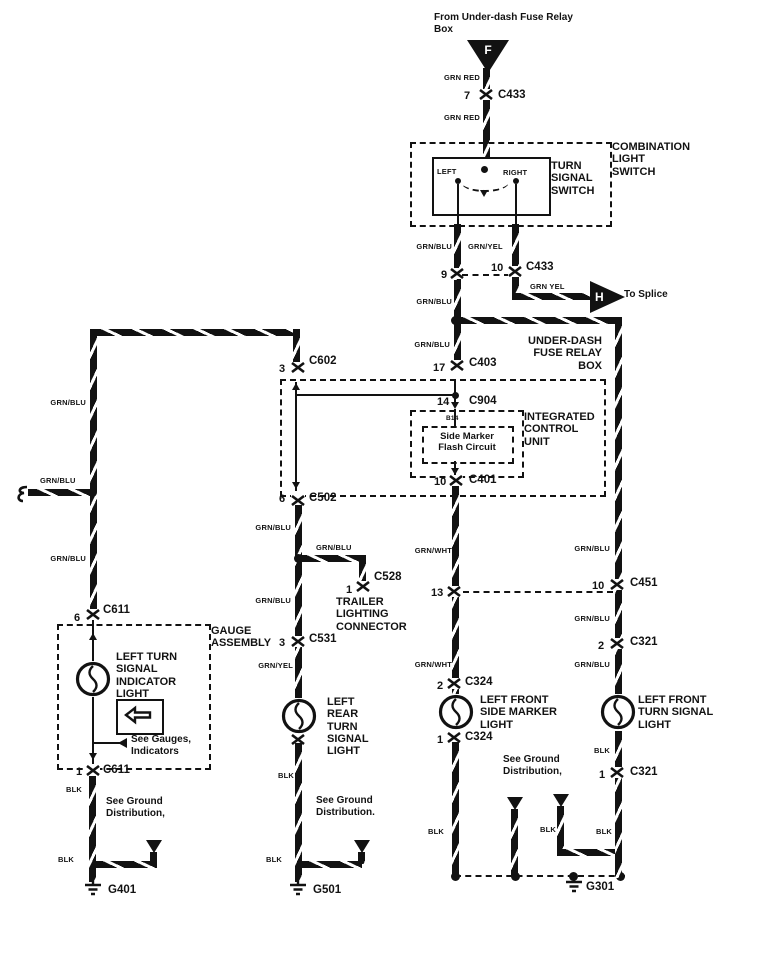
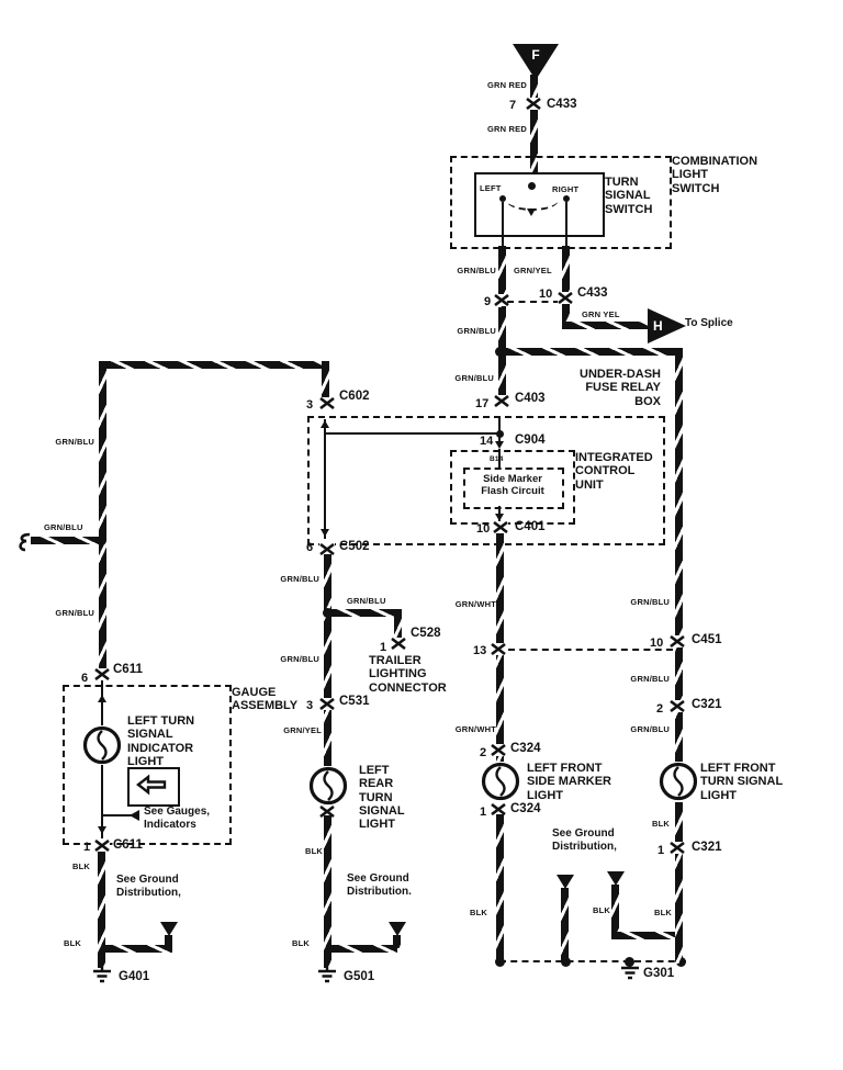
- From Under-dash Fuse Relay
- Box
  F
  GRN RED
  7
  C433
  GRN RED
  COMBINATION
  LIGHT
  SWITCH
  TURN
  SIGNAL
  SWITCH
  LEFT
  RIGHT
  GRN/BLU
  GRN/YEL
  9
  10
  C433
  GRN/BLU
  GRN YEL
  H
  To Splice
  GRN/BLU
  UNDER-DASH
  FUSE RELAY
  BOX
  17
  C403
  3
  C602
  14
  C904
  INTEGRATED
  CONTROL
  UNIT
  Side Marker
  Flash Circuit
  10
  C401
  6
  C502
  GRN/BLU
  GRN/BLU
  GRN/BLU
  6
  C611
  GAUGE
  ASSEMBLY
  LEFT TURN
  SIGNAL
  INDICATOR
  LIGHT
  See Gauges,
  Indicators
  1
  C611
  BLK
  See Ground
  Distribution,
  BLK
  G401
  GRN/BLU
  GRN/BLU
  1
  C528
  TRAILER
  LIGHTING
  CONNECTOR
  GRN/BLU
  3
  C531
  GRN/YEL
  LEFT
  REAR
  TURN
  SIGNAL
  LIGHT
  BLK
  See Ground
  Distribution.
  BLK
  G501
  GRN/WHT
  13
  GRN/WHT
  2
  C324
  LEFT FRONT
  SIDE MARKER
  LIGHT
  1
  C324
  BLK
  See Ground
  Distribution,
  BLK
  G301
  GRN/BLU
  10
  C451
  GRN/BLU
  2
  C321
  GRN/BLU
  LEFT FRONT
  TURN SIGNAL
  LIGHT
  BLK
  1
  C321
  BLK
